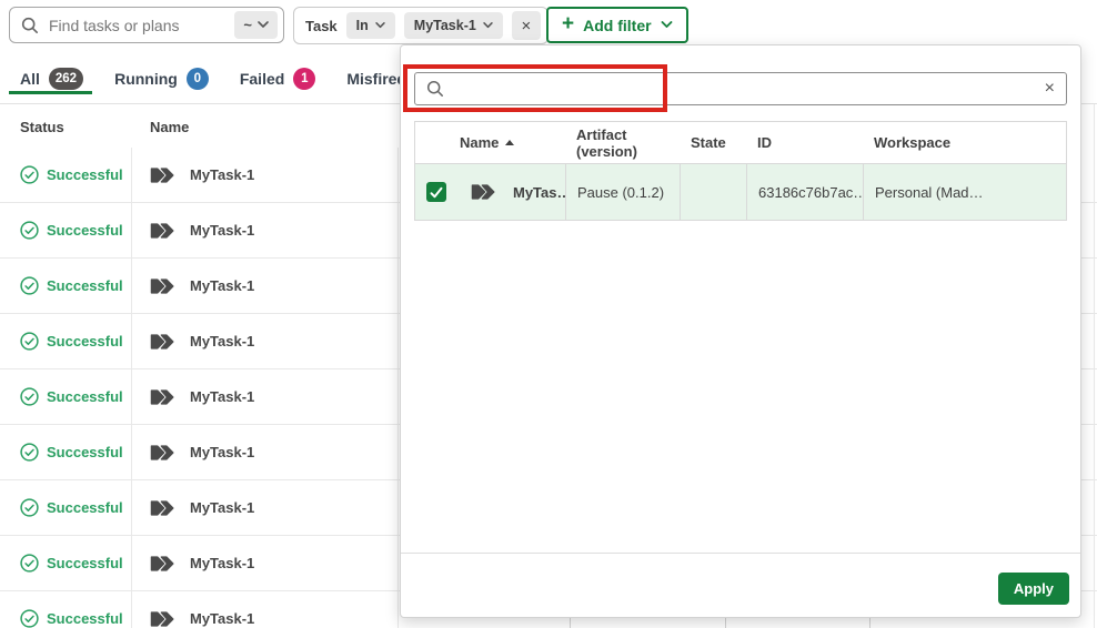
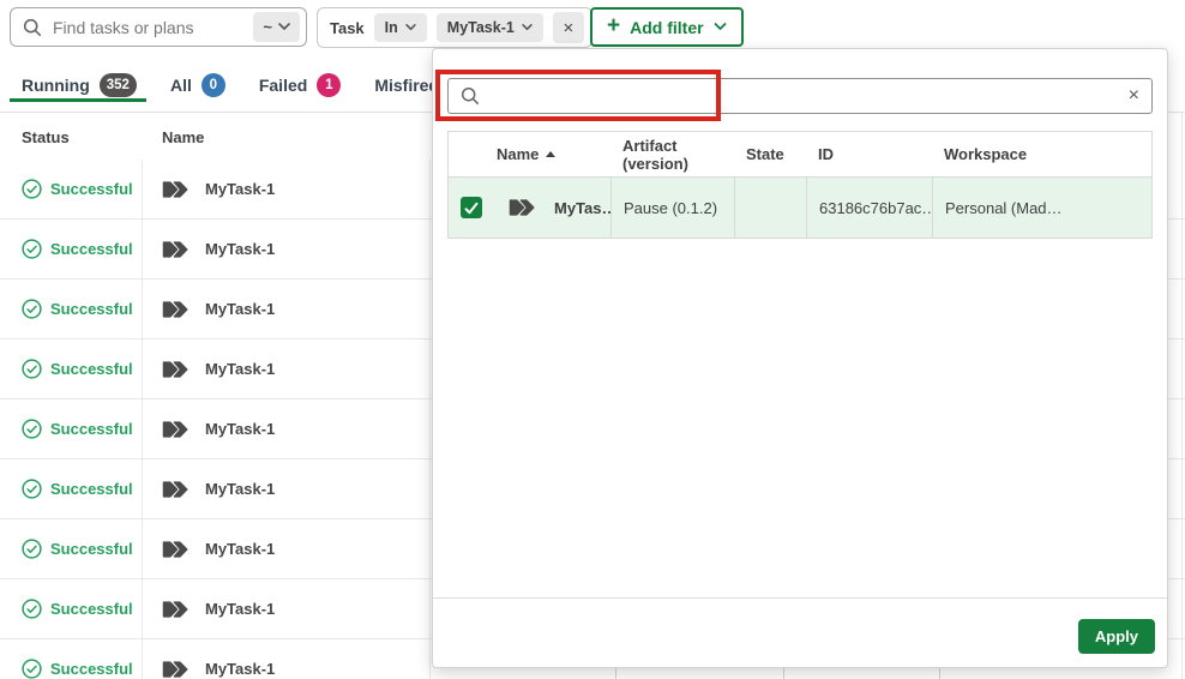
  Find tasks or plans
  ~
  Task
  In
  MyTask-1
  ×
  +
  Add filter
- All
+ Running
- 262
+ 352
- Running
+ All
  0
  Failed
  1
  Misfire
  Status
  Name
  Successful
  MyTask-1
  Successful
  MyTask-1
  Successful
  MyTask-1
  Successful
  MyTask-1
  Successful
  MyTask-1
  Successful
  MyTask-1
  Successful
  MyTask-1
  Successful
  MyTask-1
  Successful
  MyTask-1
  ×
  Name
  Artifact (version)
  State
  ID
  Workspace
  MyTas…
  Pause (0.1.2)
  63186c76b7ac…
  Personal (Mad…
  Apply
